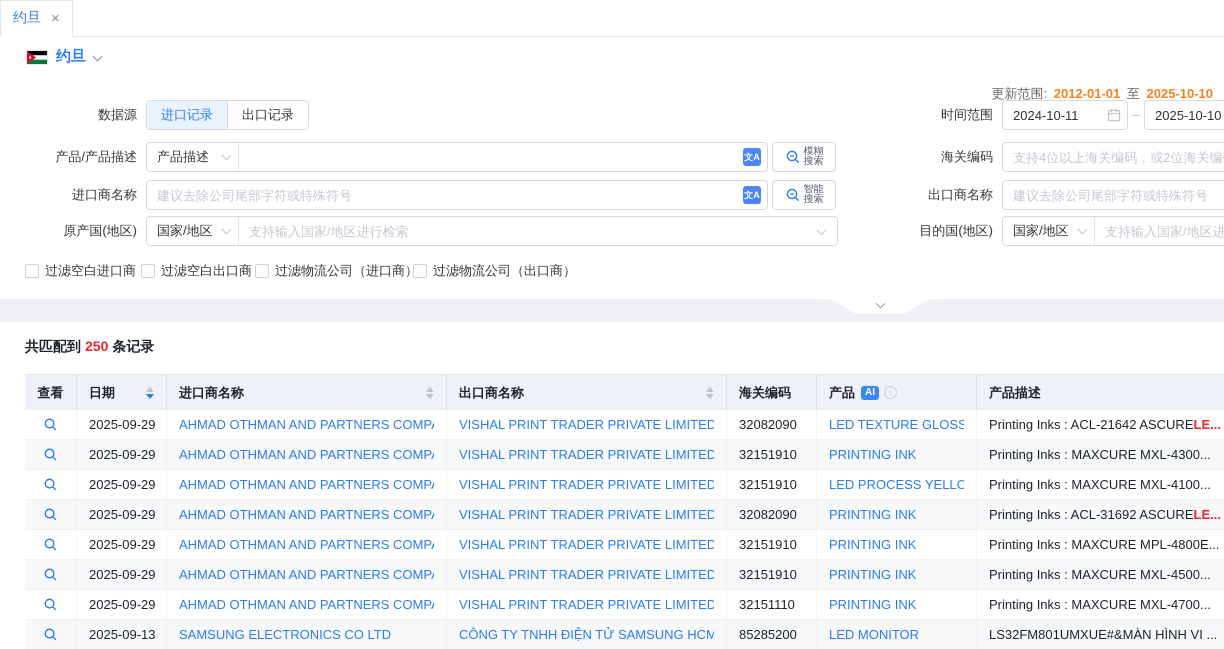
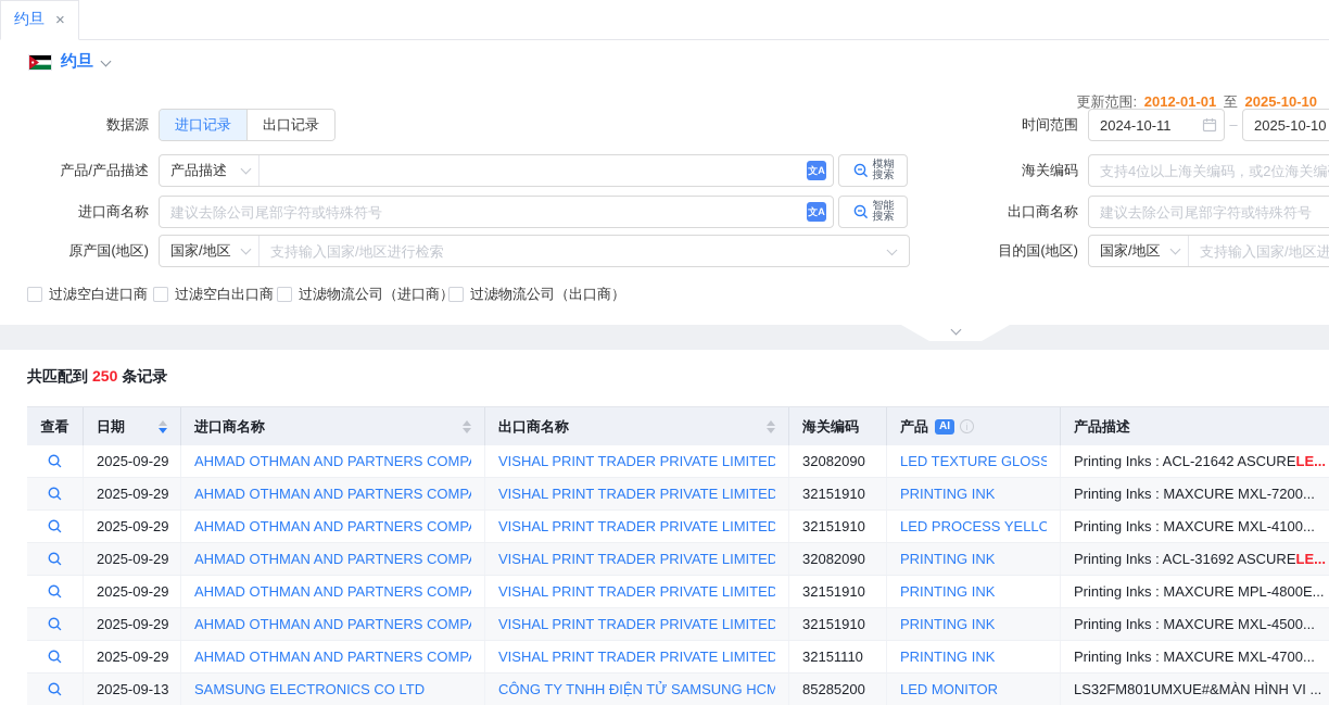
  约旦
  ×
  约旦
  更新范围: 2012-01-01 至 2025-10-10
  数据源
  进口记录
  出口记录
  时间范围
  2024-10-11
  –
  2025-10-10
  产品/产品描述
  产品描述
  文A
  模糊
  搜索
  海关编码
  支持4位以上海关编码，或2位海关编
  进口商名称
  建议去除公司尾部字符或特殊符号
  文A
  智能
  搜索
  出口商名称
  建议去除公司尾部字符或特殊符号
  原产国(地区)
  国家/地区
  支持输入国家/地区进行检索
  目的国(地区)
  国家/地区
  支持输入国家/地区进
  过滤空白进口商
  过滤空白出口商
  过滤物流公司（进口商）
  过滤物流公司（出口商）
  共匹配到 250 条记录
  查看
  日期
  进口商名称
  出口商名称
  海关编码
  产品
  AI
  i
  产品描述
  2025-09-29
  AHMAD OTHMAN AND PARTNERS COMP
  VISHAL PRINT TRADER PRIVATE LIMITED
  32082090
  LED TEXTURE GLOSS
  Printing Inks : ACL-21642 ASCURE
  LE...
  2025-09-29
  AHMAD OTHMAN AND PARTNERS COMP
  VISHAL PRINT TRADER PRIVATE LIMITED
  32151910
  PRINTING INK
- Printing Inks : MAXCURE MXL-4300...
+ Printing Inks : MAXCURE MXL-7200...
  2025-09-29
  AHMAD OTHMAN AND PARTNERS COMP
  VISHAL PRINT TRADER PRIVATE LIMITED
  32151910
  LED PROCESS YELLO
  Printing Inks : MAXCURE MXL-4100...
  2025-09-29
  AHMAD OTHMAN AND PARTNERS COMP
  VISHAL PRINT TRADER PRIVATE LIMITED
  32082090
  PRINTING INK
  Printing Inks : ACL-31692 ASCURE
  LE...
  2025-09-29
  AHMAD OTHMAN AND PARTNERS COMP
  VISHAL PRINT TRADER PRIVATE LIMITED
  32151910
  PRINTING INK
  Printing Inks : MAXCURE MPL-4800E...
  2025-09-29
  AHMAD OTHMAN AND PARTNERS COMP
  VISHAL PRINT TRADER PRIVATE LIMITED
  32151910
  PRINTING INK
  Printing Inks : MAXCURE MXL-4500...
  2025-09-29
  AHMAD OTHMAN AND PARTNERS COMP
  VISHAL PRINT TRADER PRIVATE LIMITED
  32151110
  PRINTING INK
  Printing Inks : MAXCURE MXL-4700...
  2025-09-13
  SAMSUNG ELECTRONICS CO LTD
  CÔNG TY TNHH ĐIỆN TỬ SAMSUNG HCM
  85285200
  LED MONITOR
  LS32FM801UMXUE#&MÀN HÌNH VI ...
